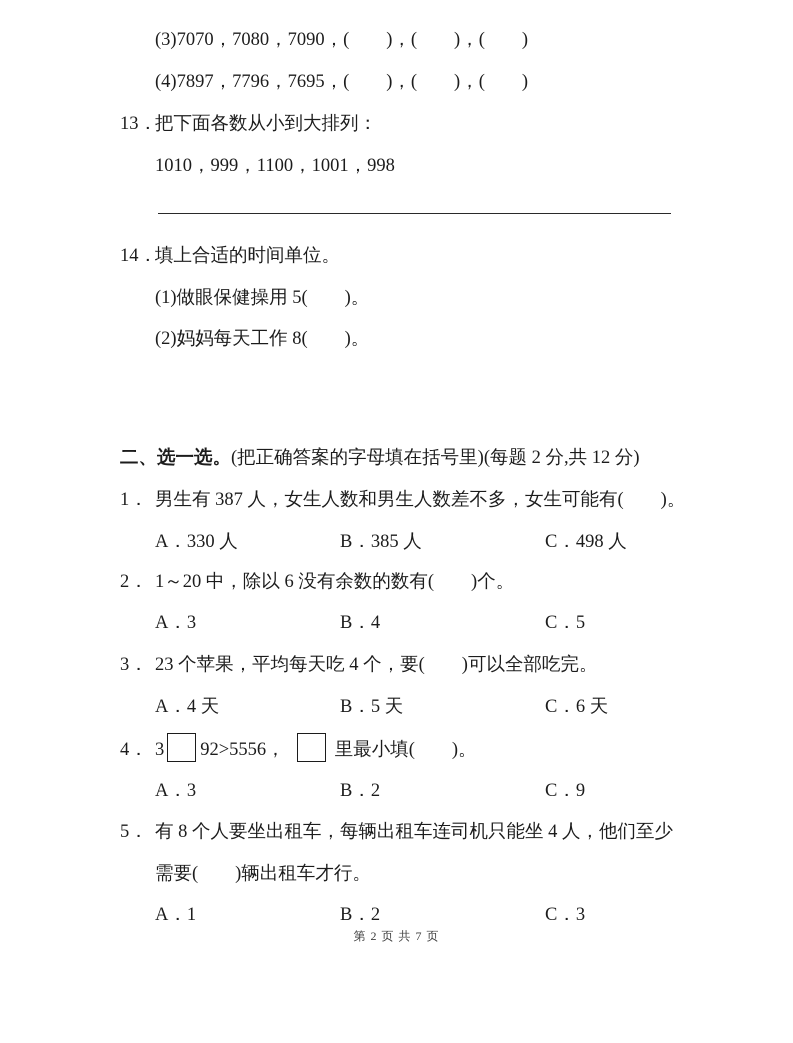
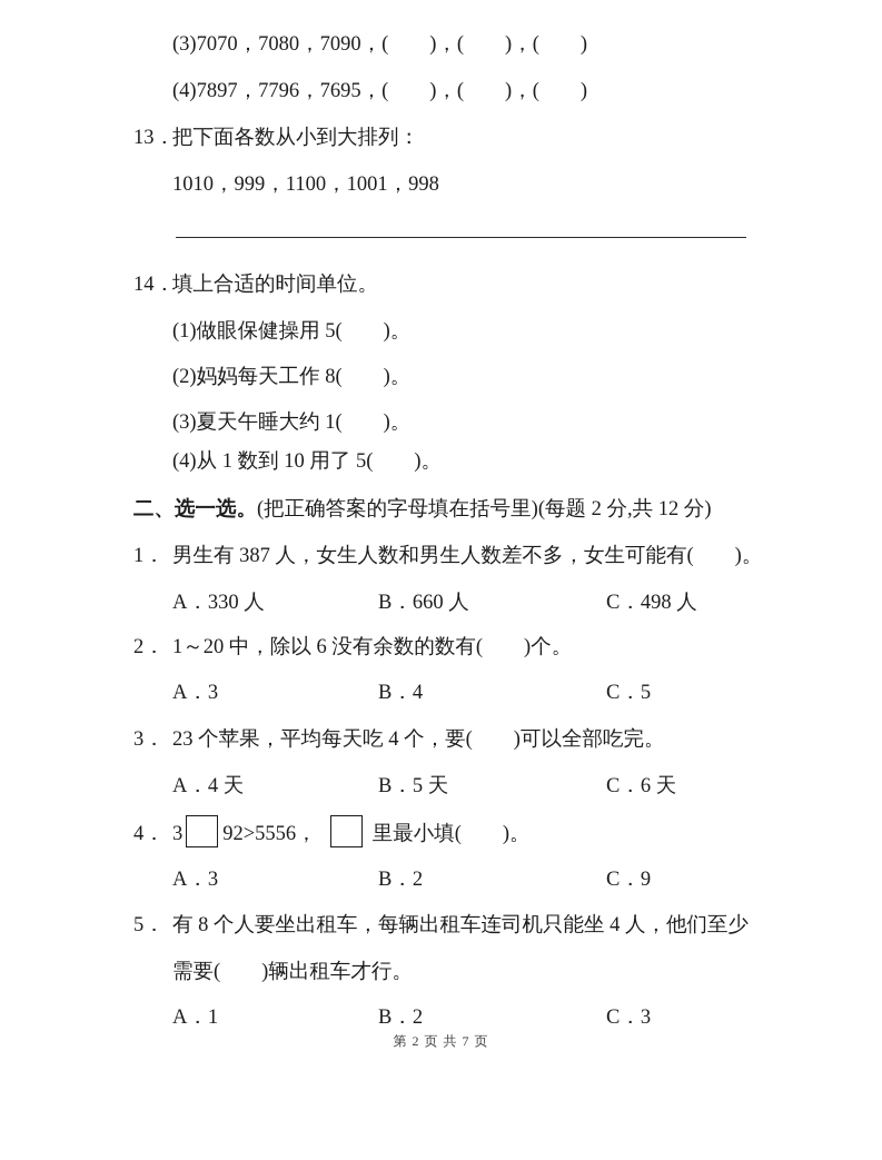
  (3)7070，7080，7090，( )，( )，( )
  (4)7897，7796，7695，( )，( )，( )
  13．把下面各数从小到大排列：
  1010，999，1100，1001，998
  14．填上合适的时间单位。
  (1)做眼保健操用 5( )。
  (2)妈妈每天工作 8( )。
+ (3)夏天午睡大约 1( )。
+ (4)从 1 数到 10 用了 5( )。
  二、选一选。(把正确答案的字母填在括号里)(每题 2 分,共 12 分)
  1． 男生有 387 人，女生人数和男生人数差不多，女生可能有( )。
  A．330 人
- B．385 人
+ B．660 人
  C．498 人
  2． 1～20 中，除以 6 没有余数的数有( )个。
  A．3
  B．4
  C．5
  3． 23 个苹果，平均每天吃 4 个，要( )可以全部吃完。
  A．4 天
  B．5 天
  C．6 天
  4． 3 92>5556， 里最小填( )。
  A．3
  B．2
  C．9
  5． 有 8 个人要坐出租车，每辆出租车连司机只能坐 4 人，他们至少
  需要( )辆出租车才行。
  A．1
  B．2
  C．3
  第 2 页 共 7 页
